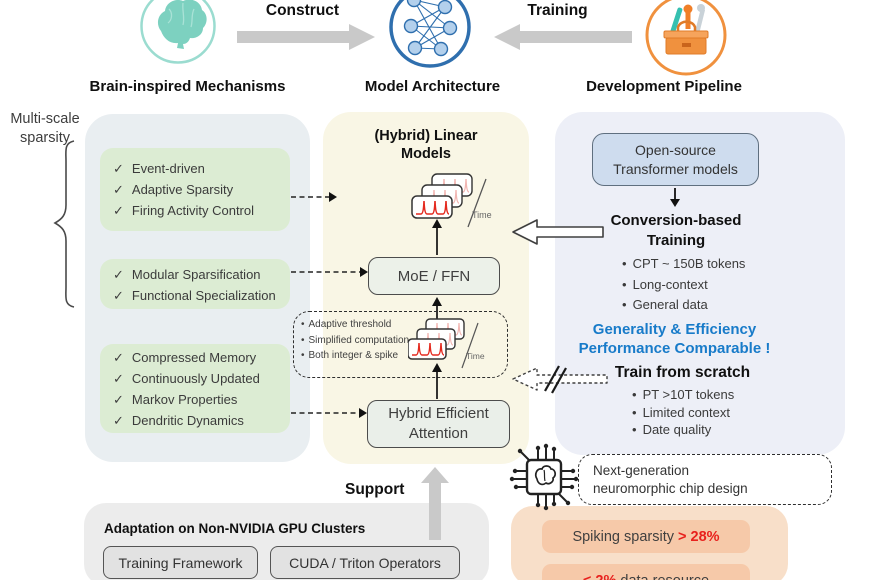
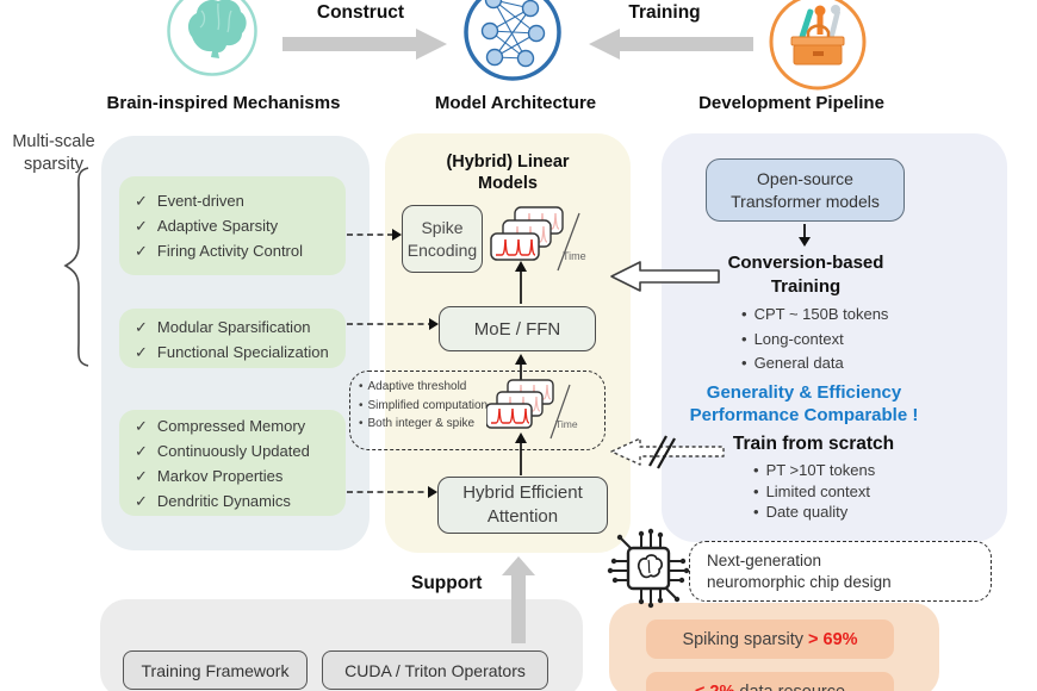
  Construct
  Training
  Brain-inspired Mechanisms
  Model Architecture
  Development Pipeline
  Multi-scale
  sparsity
  ✓
  Event-driven
  ✓
  Adaptive Sparsity
  ✓
  Firing Activity Control
  ✓
  Modular Sparsification
  ✓
  Functional Specialization
  ✓
  Compressed Memory
  ✓
  Continuously Updated
  ✓
  Markov Properties
  ✓
  Dendritic Dynamics
  (Hybrid) Linear
  Models
+ Spike
+ Encoding
  Time
  MoE / FFN
  •
  Adaptive threshold
  •
  Simplified computation
  •
  Both integer & spike
  Time
  Hybrid Efficient
  Attention
  Support
  Open-source
  Transformer models
  Conversion-based
  Training
  •
  CPT ~ 150B tokens
  •
  Long-context
  •
  General data
  Generality & Efficiency
  Performance Comparable !
  Train from scratch
  •
  PT >10T tokens
  •
  Limited context
  •
  Date quality
  Next-generation
  neuromorphic chip design
  Spiking sparsity
- > 28%
+ > 69%
- Adaptation on Non-NVIDIA GPU Clusters
  Training Framework
  CUDA / Triton Operators
